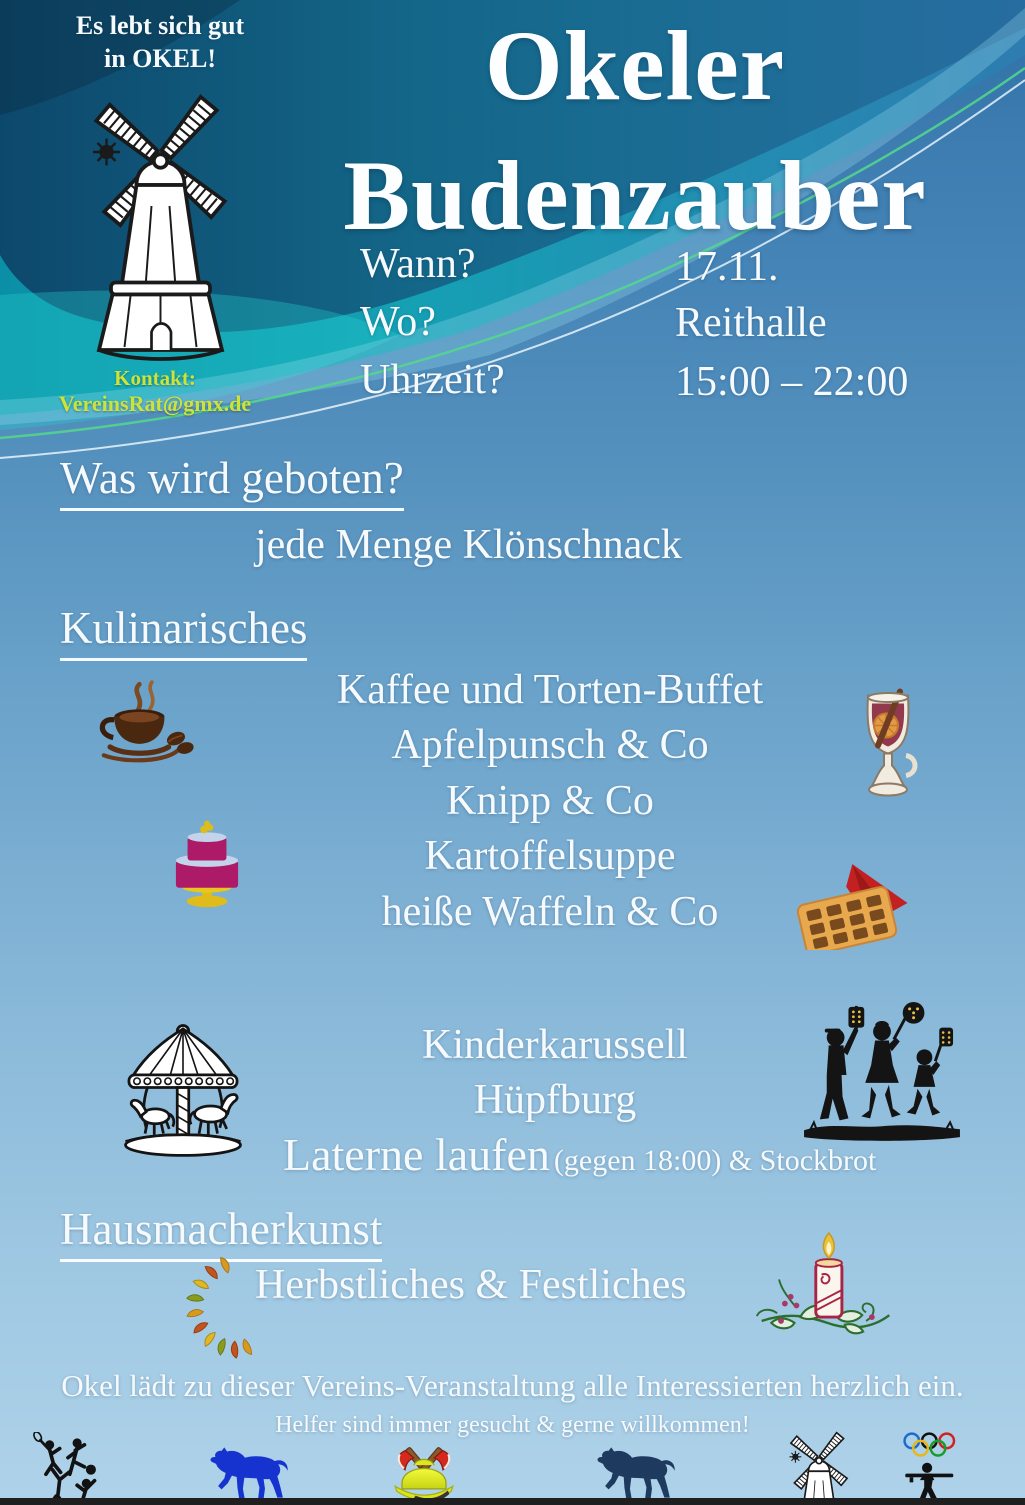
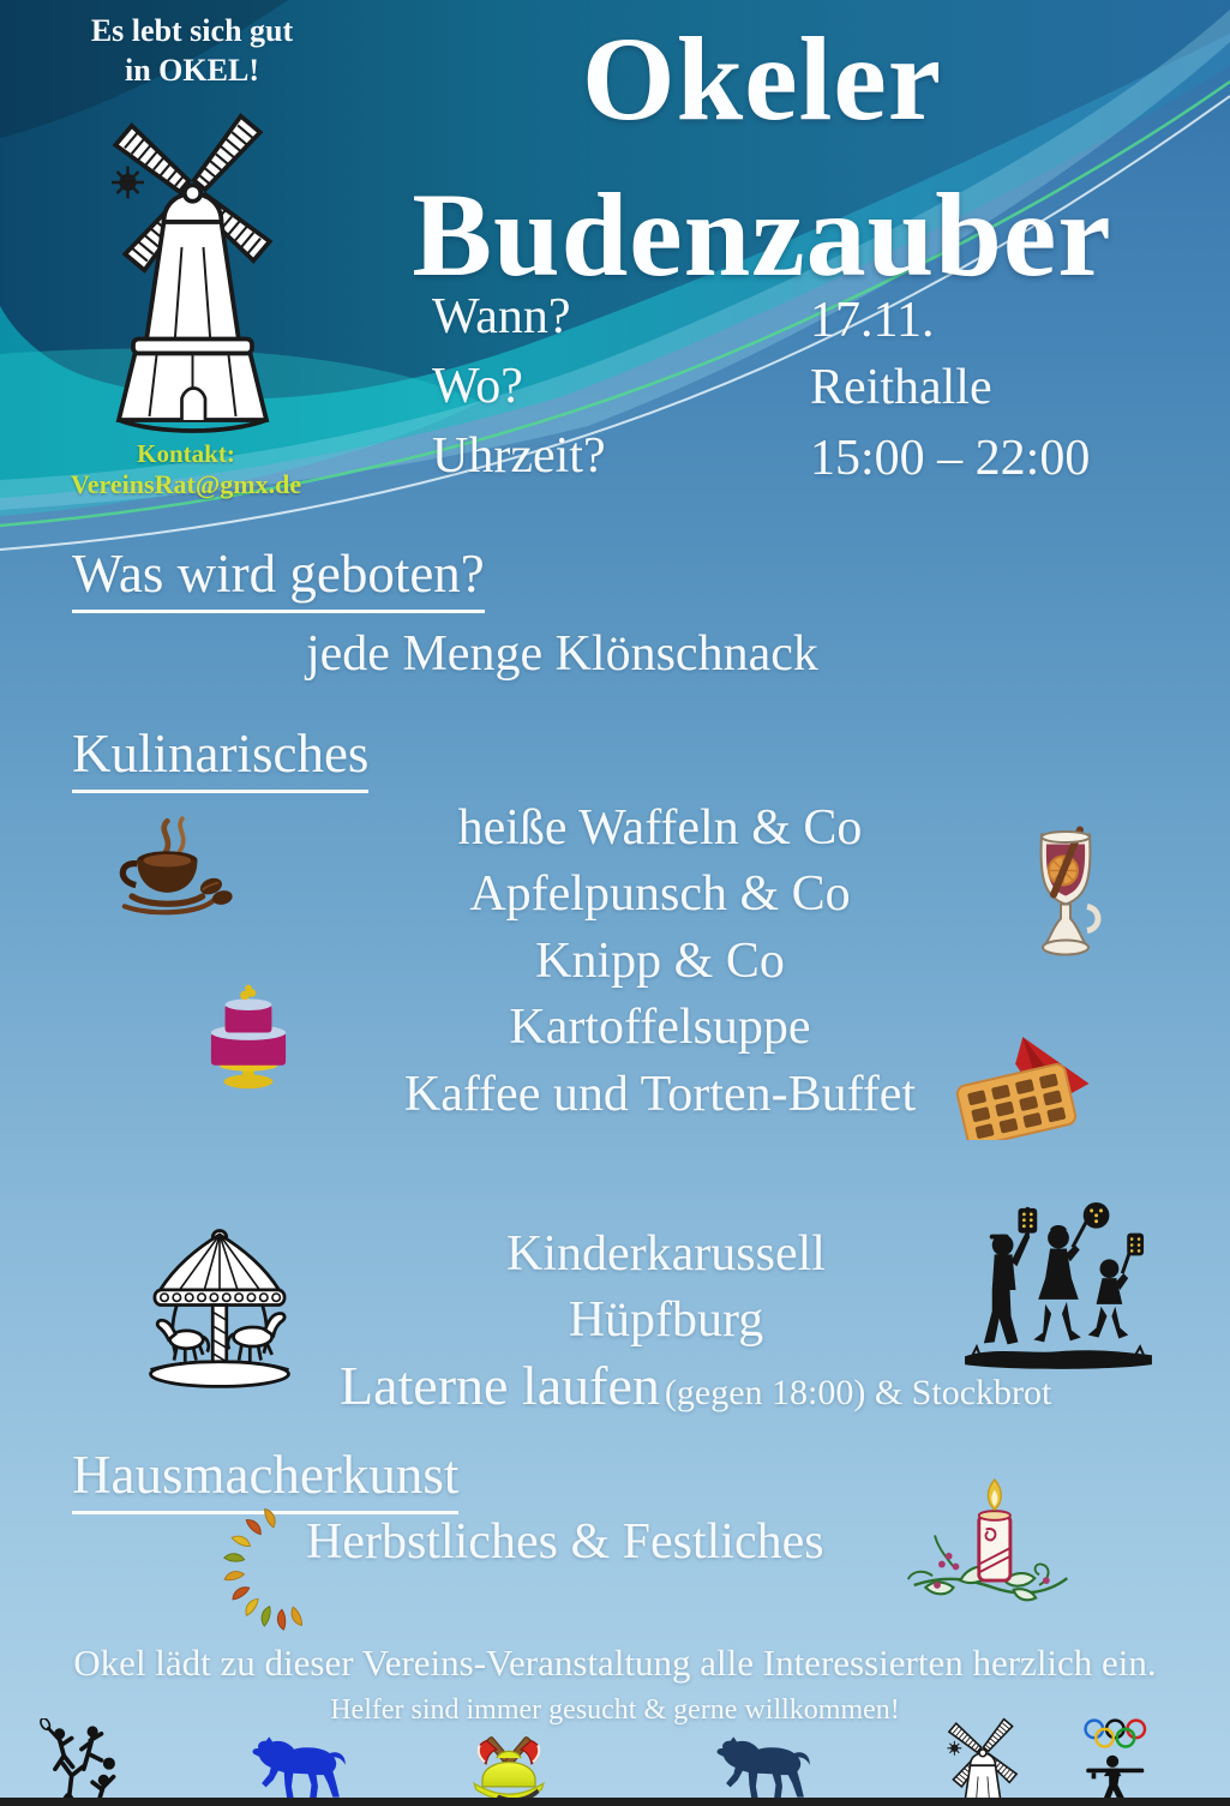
  Es lebt sich gut
  in OKEL!
  Kontakt:
  VereinsRat@gmx.de
  Okeler
  Budenzauber
  Wann?
  17.11.
  Wo?
  Reithalle
  Uhrzeit?
  15:00 – 22:00
  Was wird geboten?
  jede Menge Klönschnack
  Kulinarisches
- Kaffee und Torten-Buffet
+ heiße Waffeln & Co
  Apfelpunsch & Co
  Knipp & Co
  Kartoffelsuppe
- heiße Waffeln & Co
+ Kaffee und Torten-Buffet
  Kinderkarussell
  Hüpfburg
  Laterne laufen (gegen 18:00) & Stockbrot
  Hausmacherkunst
  Herbstliches & Festliches
  Okel lädt zu dieser Vereins-Veranstaltung alle Interessierten herzlich ein.
  Helfer sind immer gesucht & gerne willkommen!
